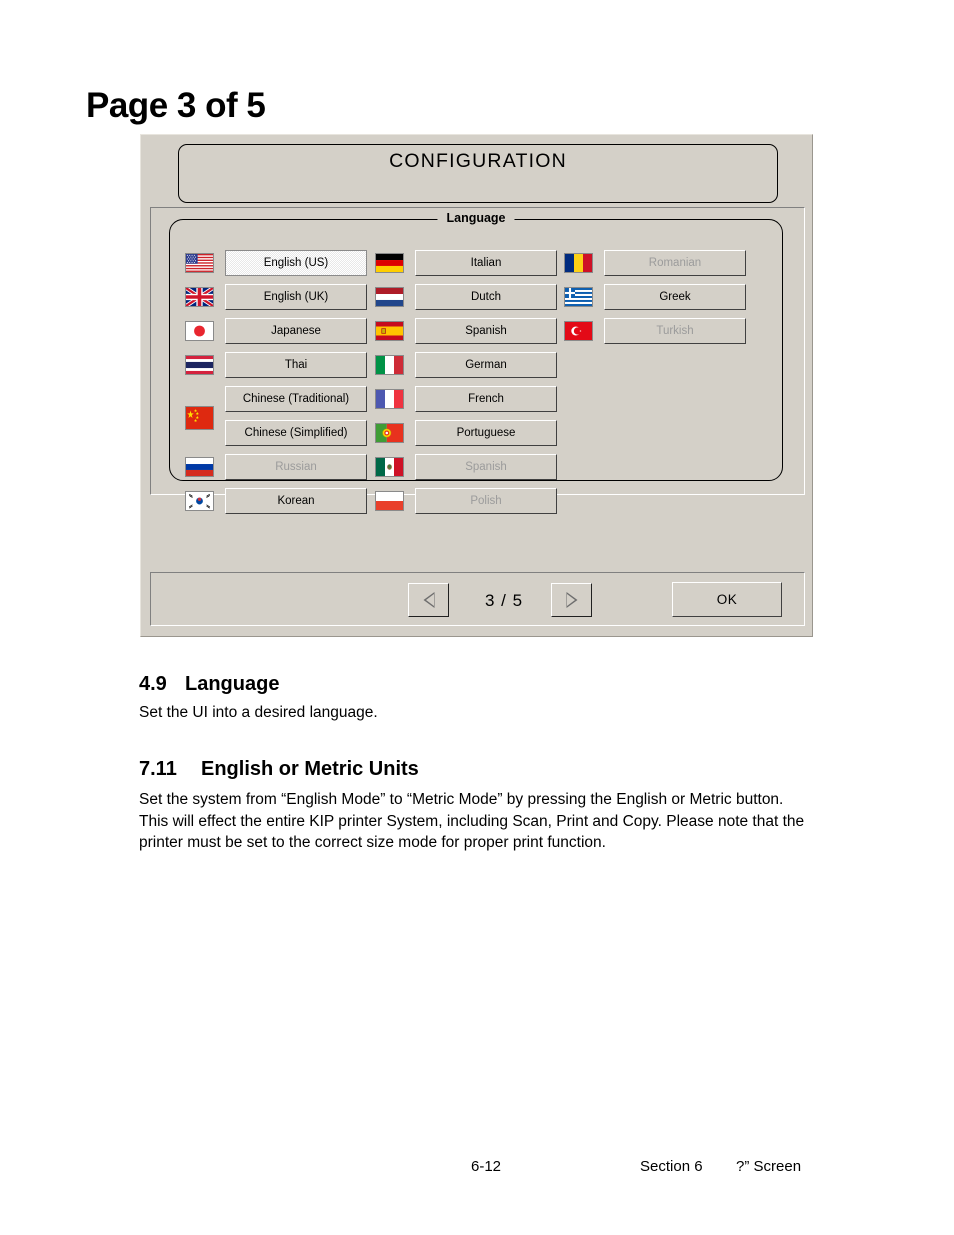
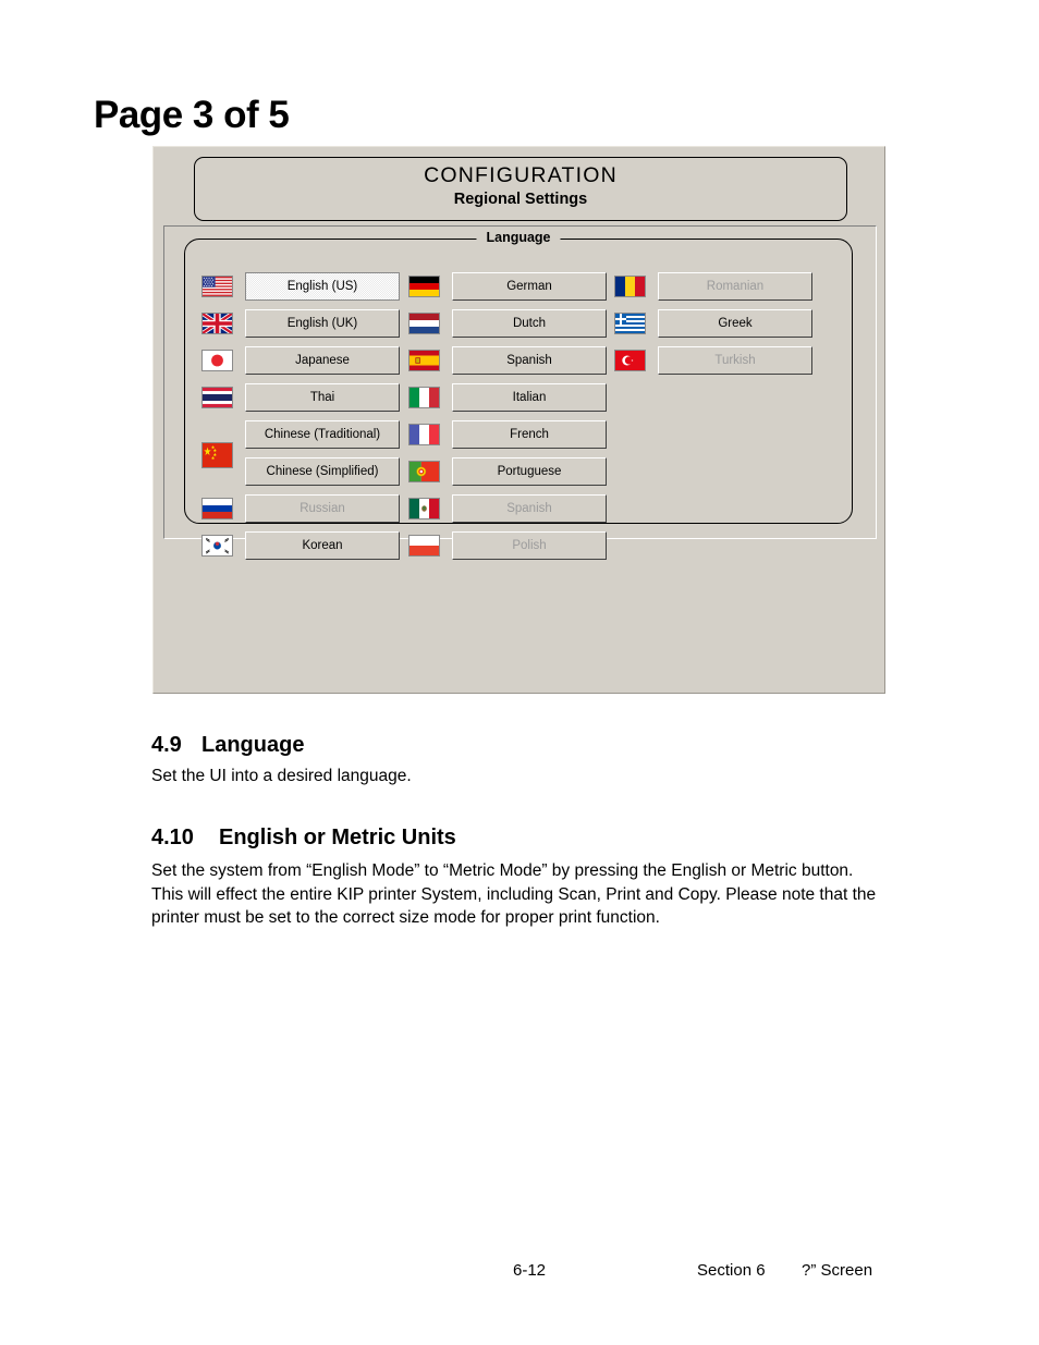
  Page 3 of 5
  CONFIGURATION
+ Regional Settings
  Language
  English (US)
  English (UK)
  Japanese
  Thai
  Chinese (Traditional)
  Chinese (Simplified)
  Russian
  Korean
- Italian
+ German
  Dutch
  Spanish
- German
+ Italian
  French
  Portuguese
  Spanish
  Polish
  Romanian
  Greek
  Turkish
- 3 / 5
- OK
  4.9 Language
  Set the UI into a desired language.
- 7.11 English or Metric Units
+ 4.10 English or Metric Units
  Set the system from “English Mode” to “Metric Mode” by pressing the English or Metric button. This will effect the entire KIP printer System, including Scan, Print and Copy. Please note that the printer must be set to the correct size mode for proper print function.
  6-12
  Section 6
  ?” Screen
